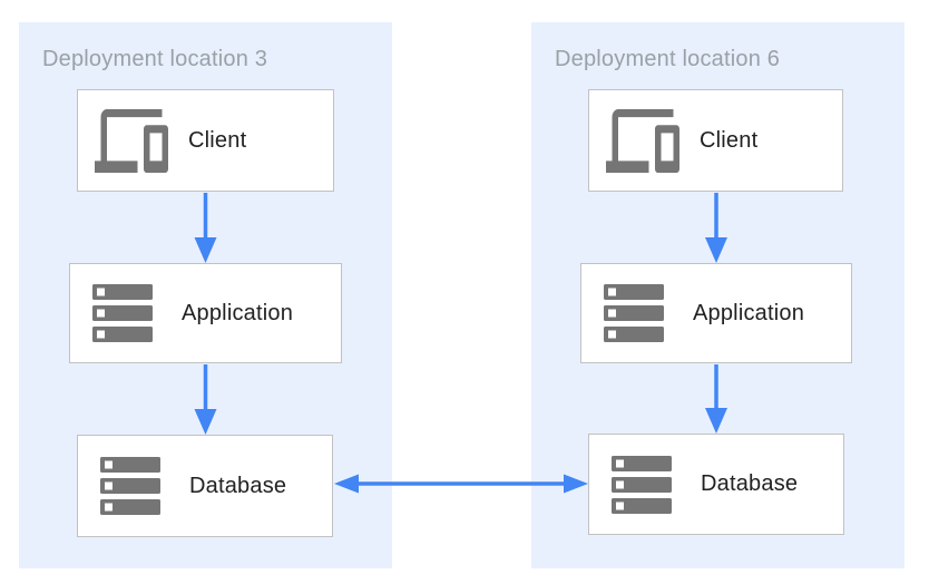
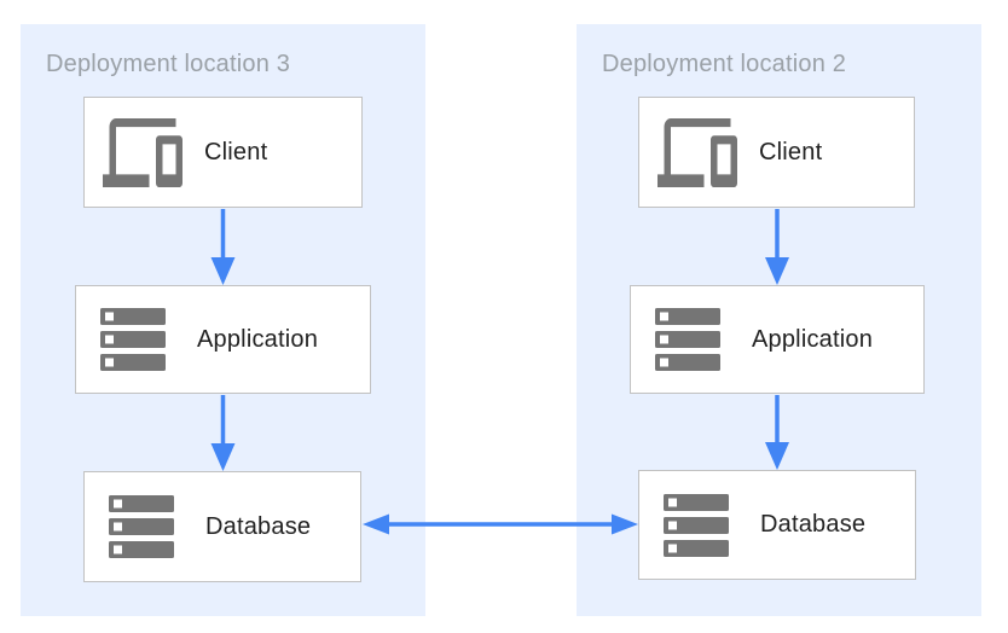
  Deployment location 3
- Deployment location 6
+ Deployment location 2
  Client
  Application
  Database
  Client
  Application
  Database
